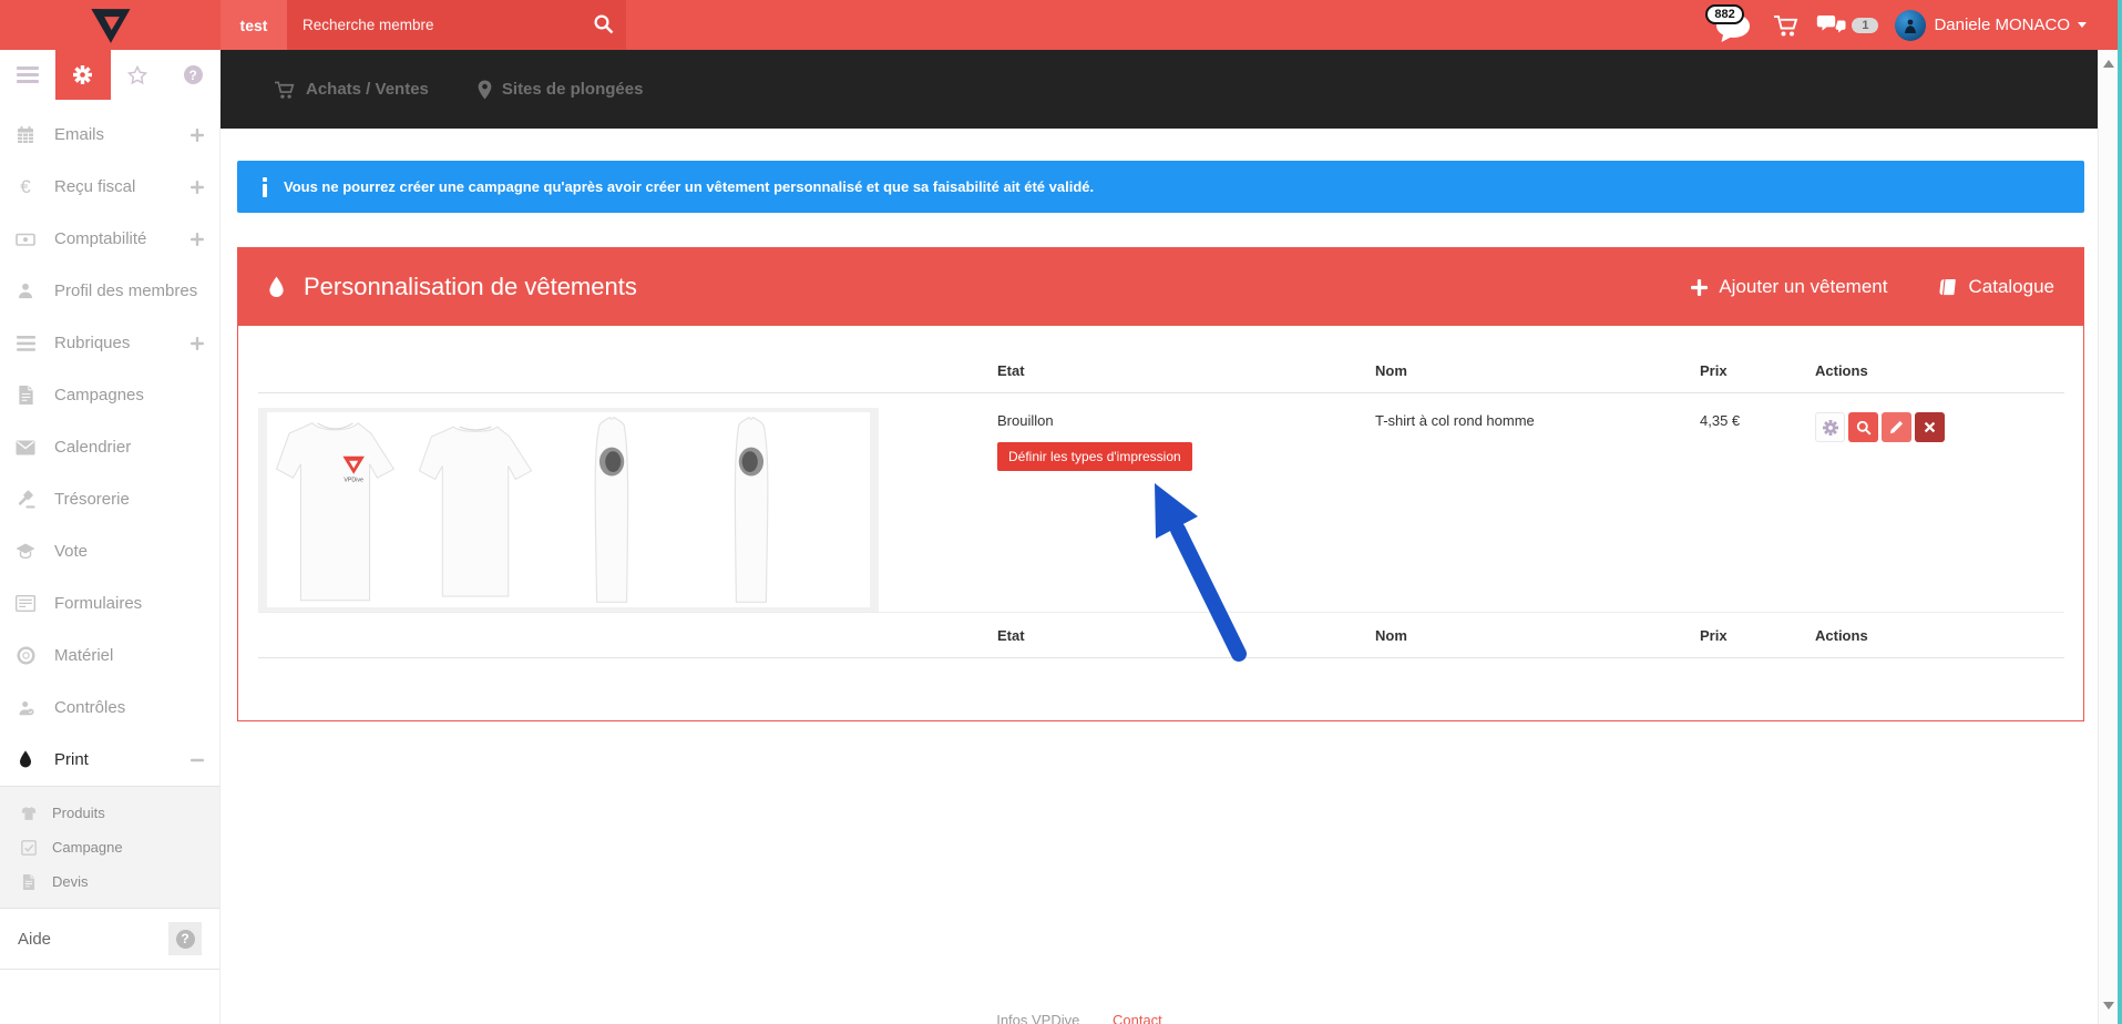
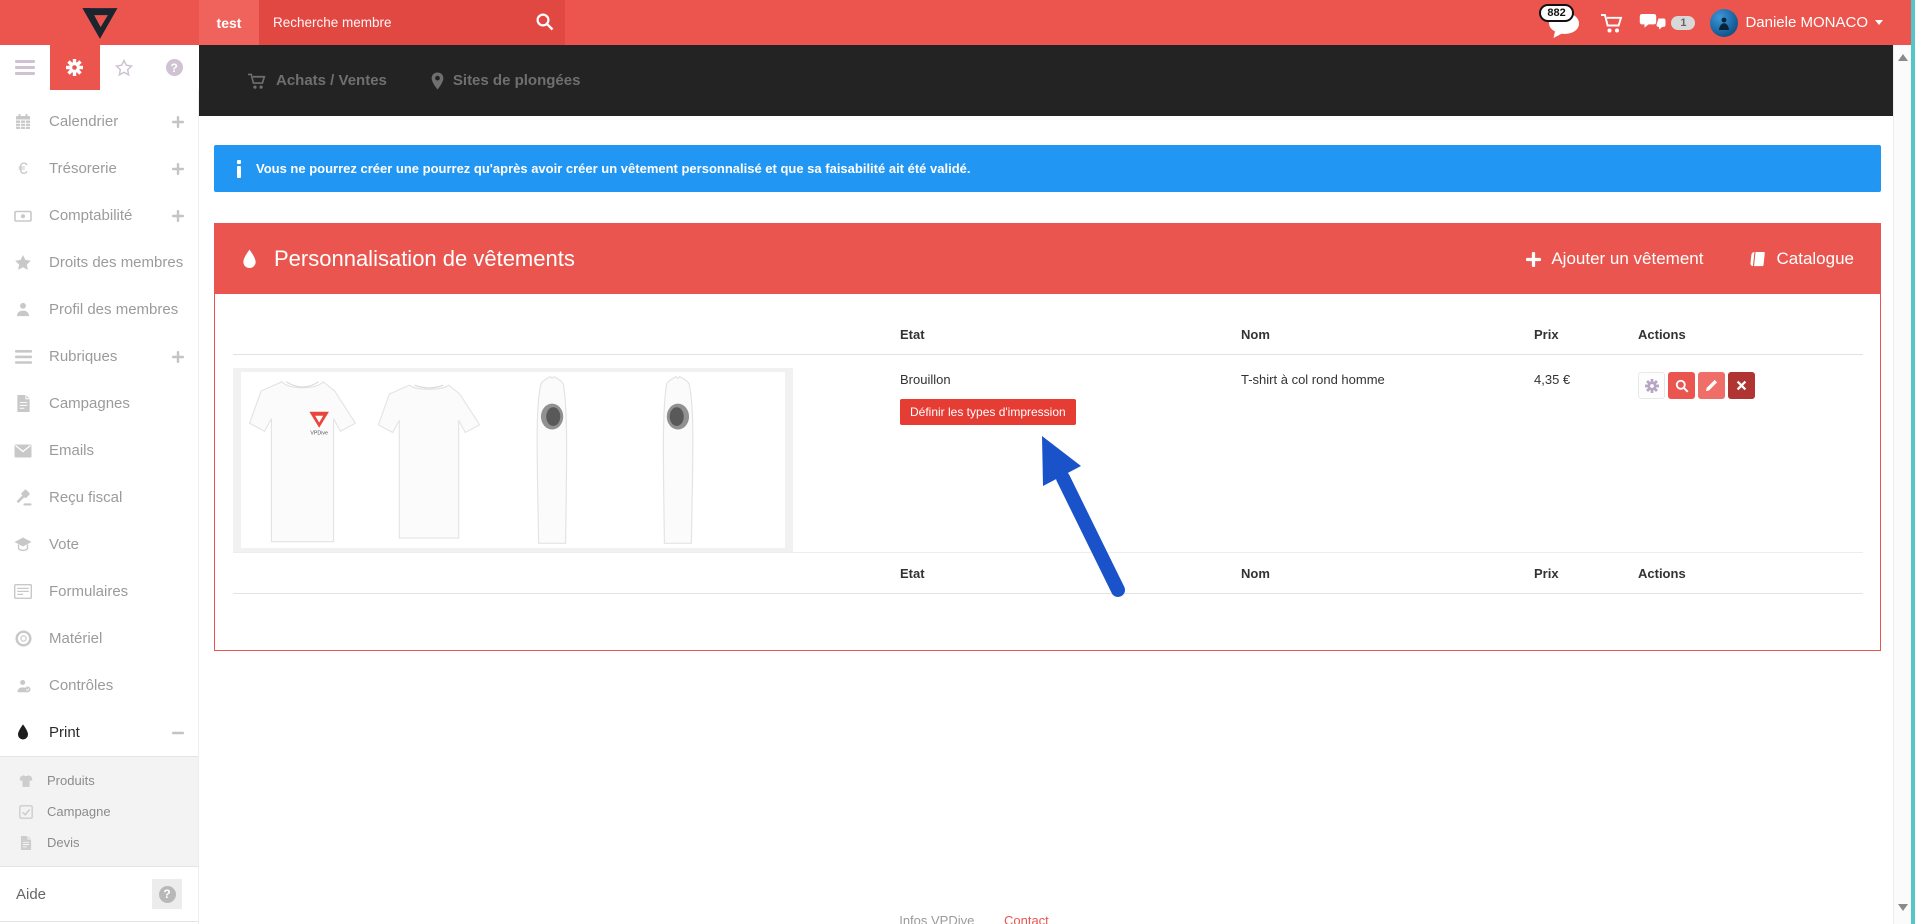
  test
  Recherche membre
  882
  1
  Daniele MONACO
  ?
  Achats / Ventes
  Sites de plongées
- Emails
+ Calendrier
  €
- Reçu fiscal
+ Trésorerie
  Comptabilité
+ Droits des membres
  Profil des membres
  Rubriques
  Campagnes
- Calendrier
+ Emails
- Trésorerie
+ Reçu fiscal
  Vote
  Formulaires
  Matériel
  Contrôles
  Print
  Produits
  Campagne
  Devis
  Aide
  ?
- Vous ne pourrez créer une campagne qu'après avoir créer un vêtement personnalisé et que sa faisabilité ait été validé.
+ Vous ne pourrez créer une pourrez qu'après avoir créer un vêtement personnalisé et que sa faisabilité ait été validé.
  Personnalisation de vêtements
  Ajouter un vêtement
  Catalogue
  	Etat	Nom	Prix	Actions
  	Brouillon Définir les types d'impression	T-shirt à col rond homme	4,35 €
  	Etat	Nom	Prix	Actions
  Infos VPDive Contact
